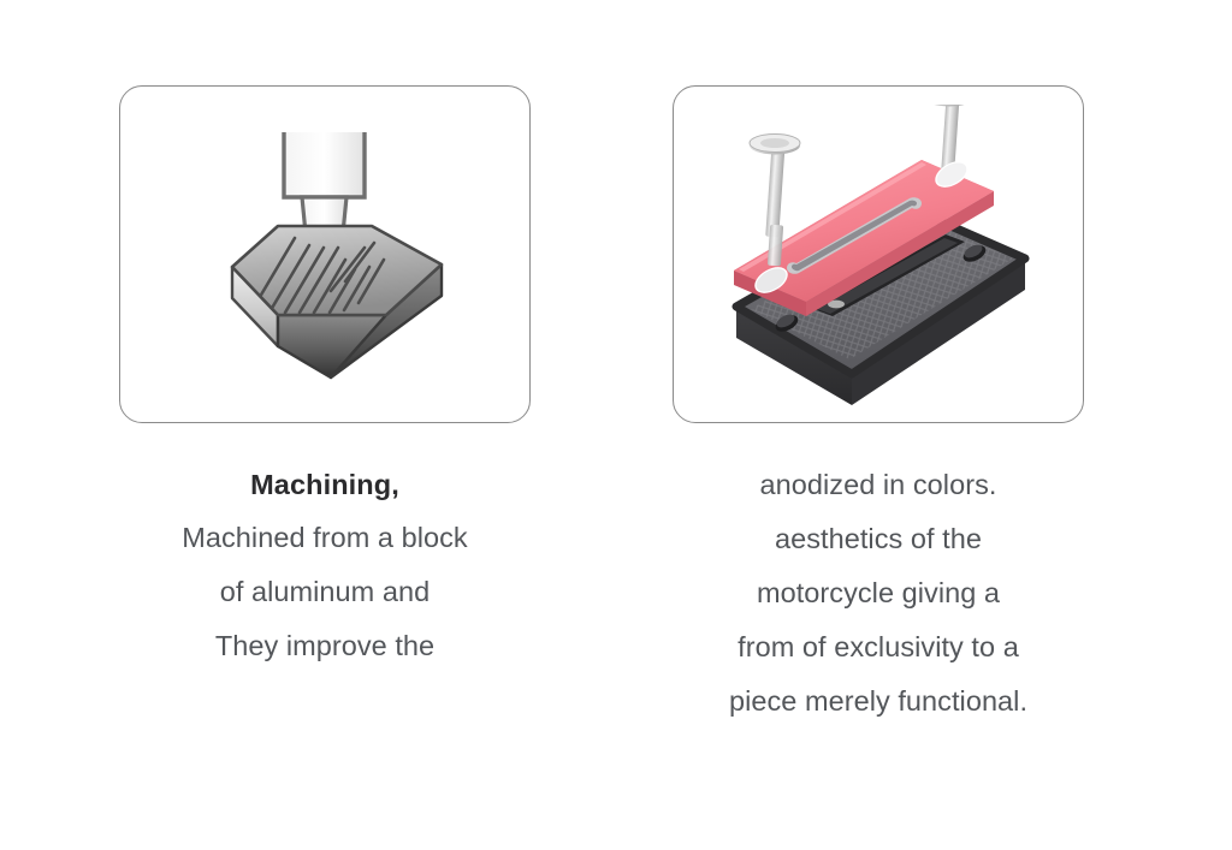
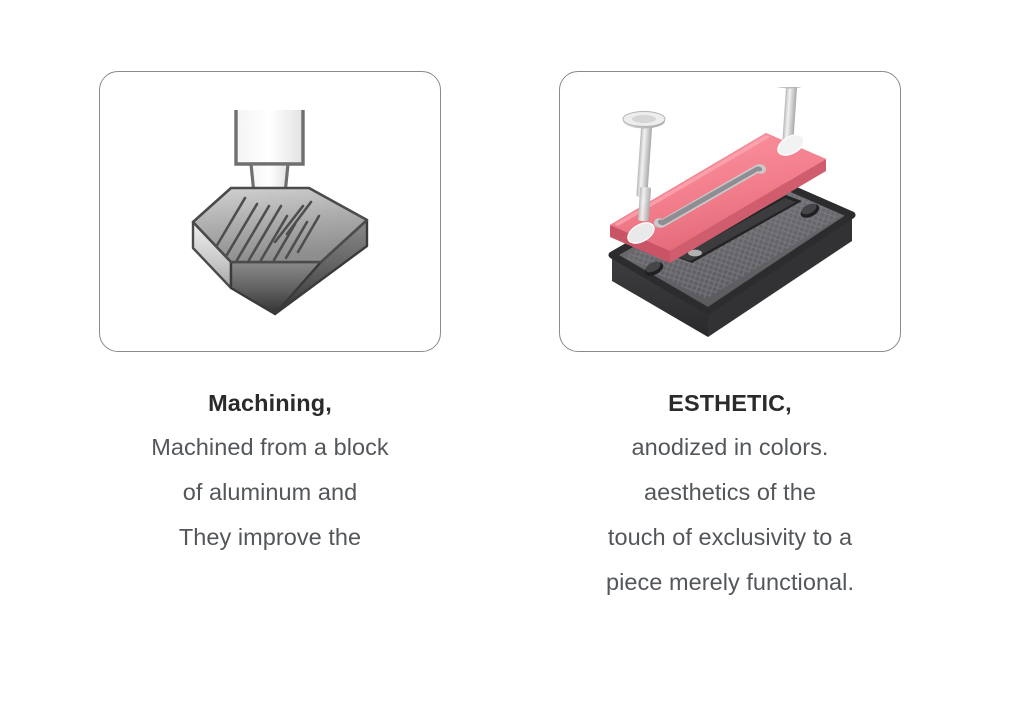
  Machining,
  Machined from a block
  of aluminum and
  They improve the
+ ESTHETIC,
  anodized in colors.
  aesthetics of the
- motorcycle giving a
- from of exclusivity to a
+ touch of exclusivity to a
  piece merely functional.
